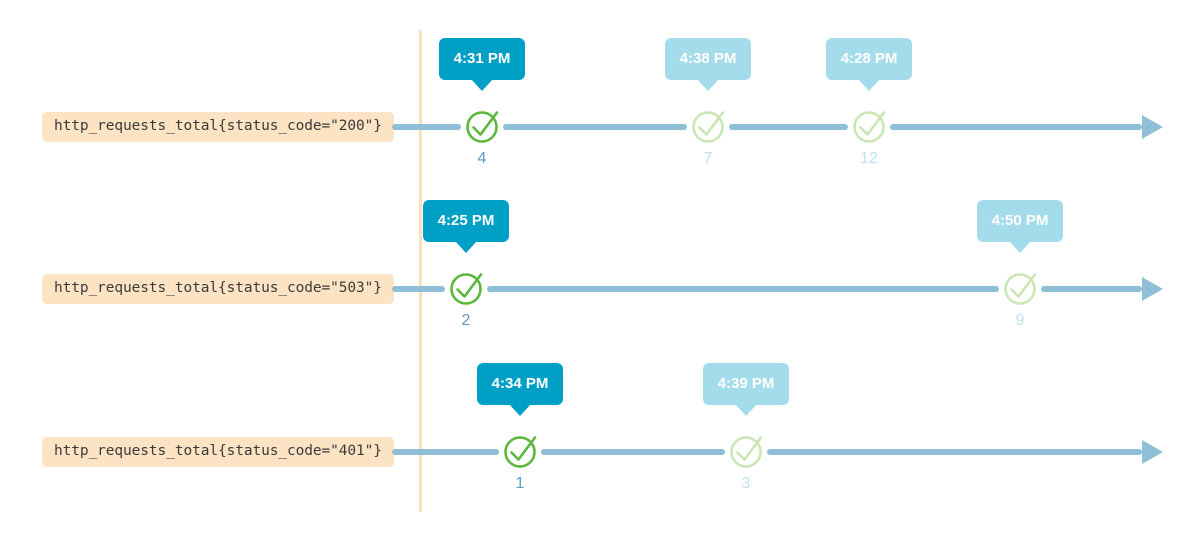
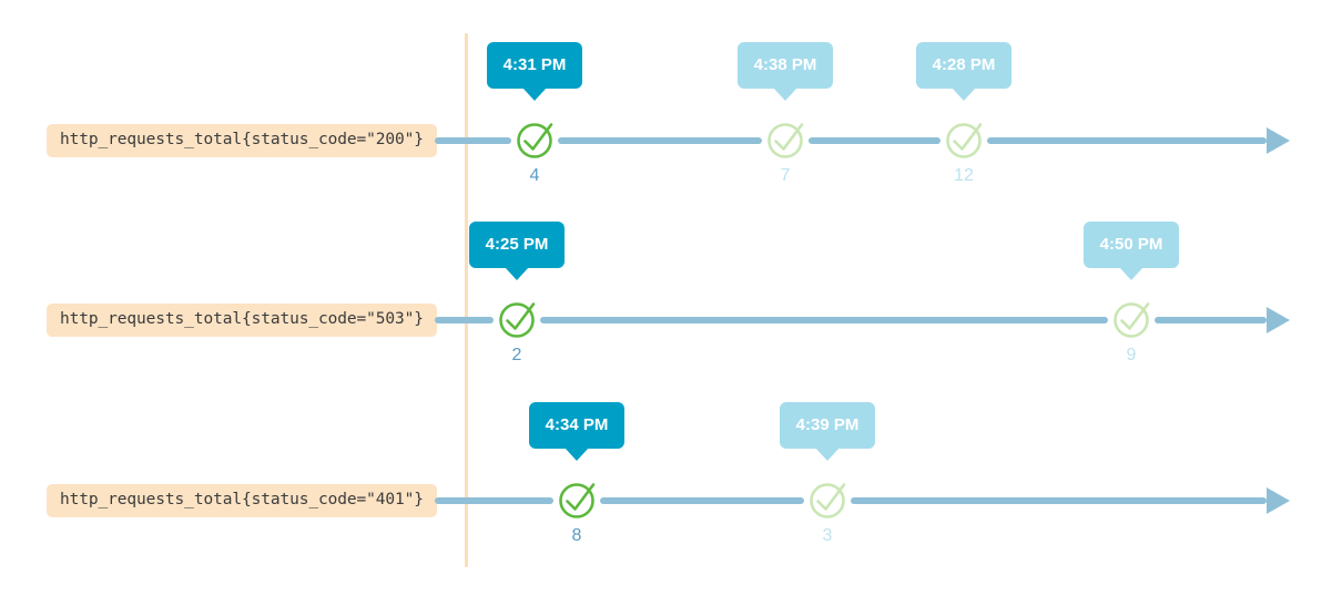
  http_requests_total{status_code="200"}
  4
  4:31 PM
  7
  4:38 PM
  12
  4:28 PM
  http_requests_total{status_code="503"}
  2
  4:25 PM
  9
  4:50 PM
  http_requests_total{status_code="401"}
- 1
+ 8
  4:34 PM
  3
  4:39 PM
